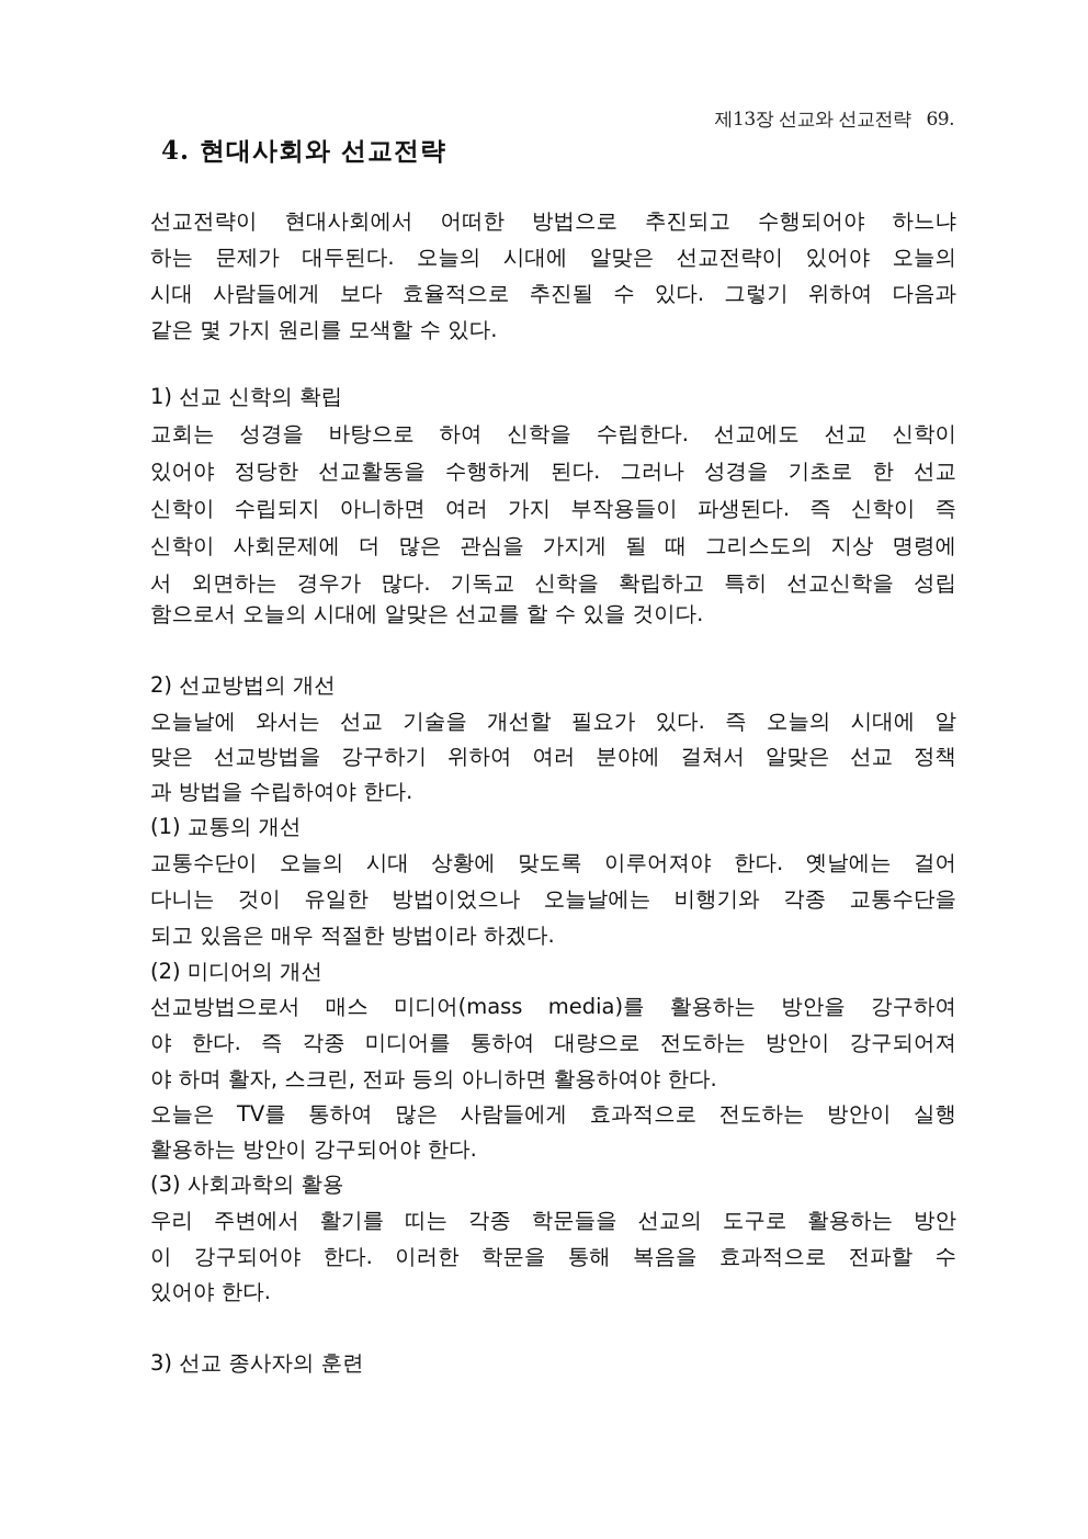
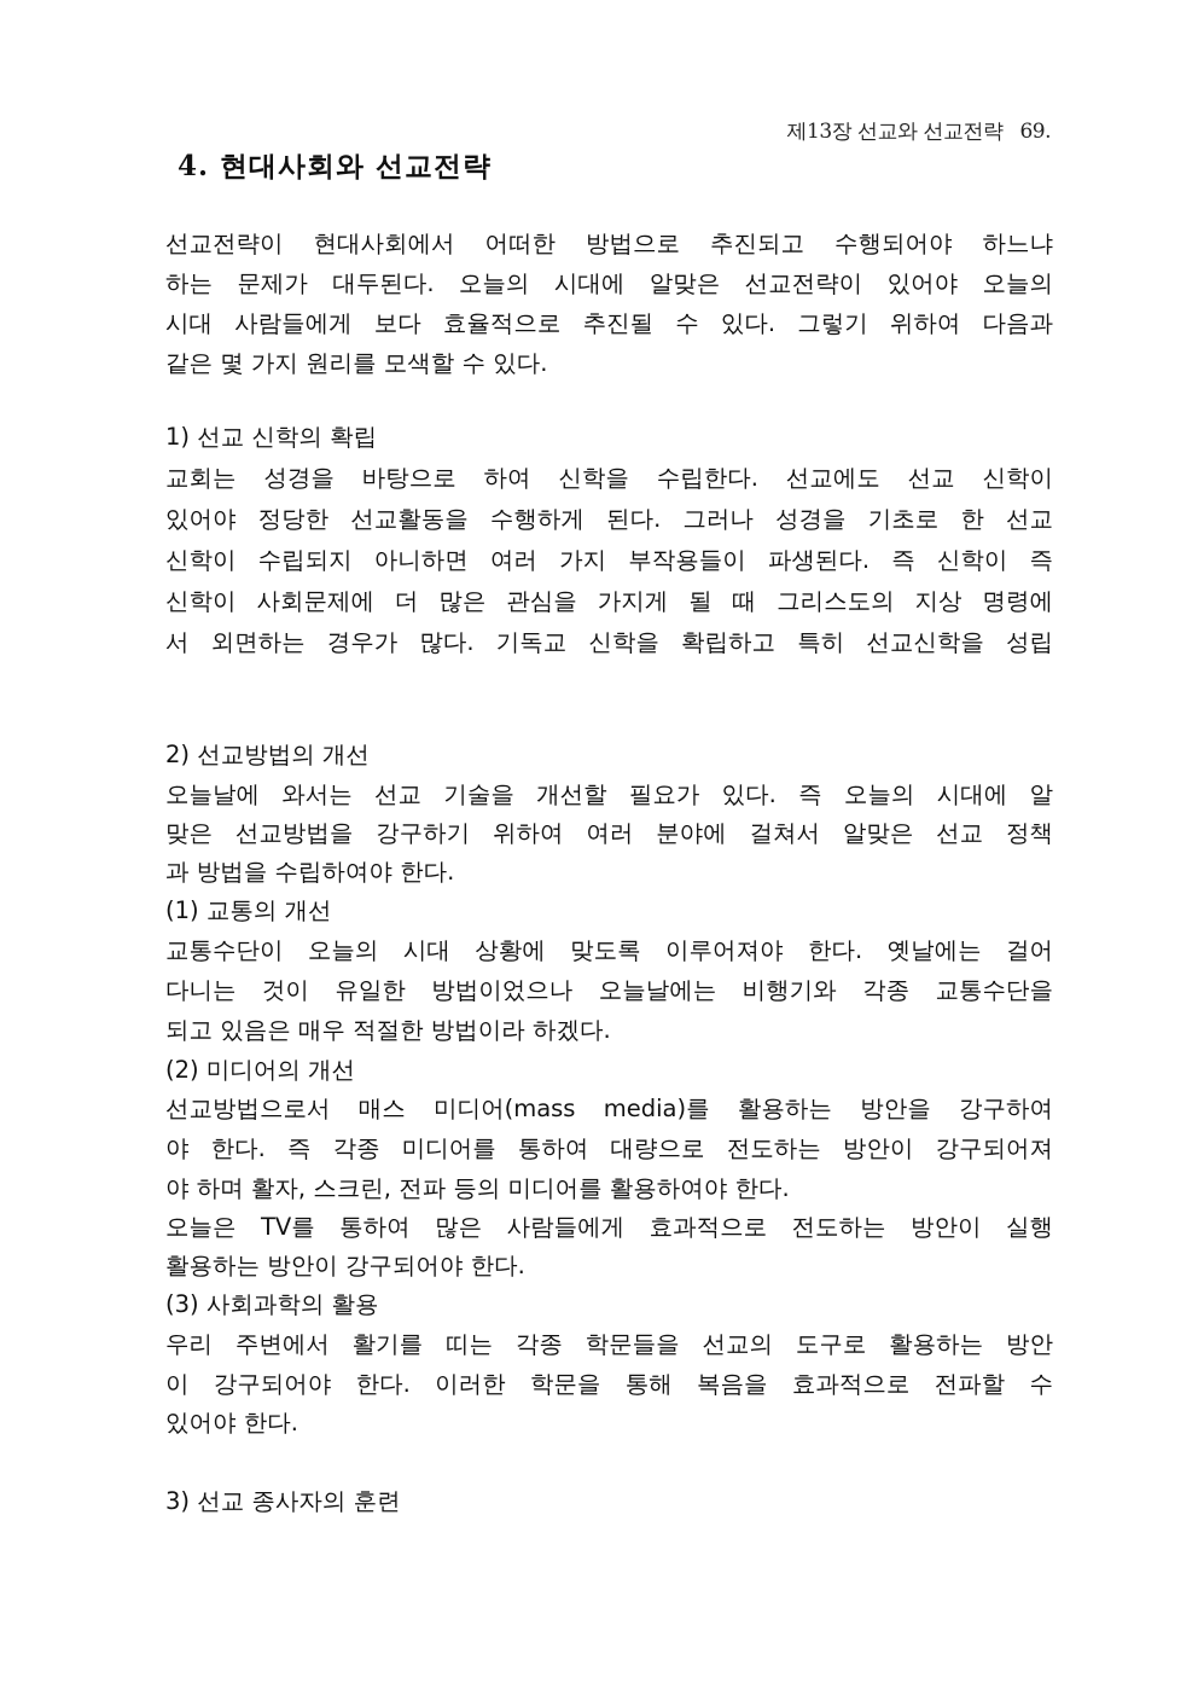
  제13장 선교와 선교전략 69.
  4. 현대사회와 선교전략
  선교전략이 현대사회에서 어떠한 방법으로 추진되고 수행되어야 하느냐
  하는 문제가 대두된다. 오늘의 시대에 알맞은 선교전략이 있어야 오늘의
  시대 사람들에게 보다 효율적으로 추진될 수 있다. 그렇기 위하여 다음과
  같은 몇 가지 원리를 모색할 수 있다.
  1) 선교 신학의 확립
  교회는 성경을 바탕으로 하여 신학을 수립한다. 선교에도 선교 신학이
  있어야 정당한 선교활동을 수행하게 된다. 그러나 성경을 기초로 한 선교
  신학이 수립되지 아니하면 여러 가지 부작용들이 파생된다. 즉 신학이 즉
  신학이 사회문제에 더 많은 관심을 가지게 될 때 그리스도의 지상 명령에
  서 외면하는 경우가 많다. 기독교 신학을 확립하고 특히 선교신학을 성립
- 함으로서 오늘의 시대에 알맞은 선교를 할 수 있을 것이다.
  2) 선교방법의 개선
  오늘날에 와서는 선교 기술을 개선할 필요가 있다. 즉 오늘의 시대에 알
  맞은 선교방법을 강구하기 위하여 여러 분야에 걸쳐서 알맞은 선교 정책
  과 방법을 수립하여야 한다.
  (1) 교통의 개선
  교통수단이 오늘의 시대 상황에 맞도록 이루어져야 한다. 옛날에는 걸어
  다니는 것이 유일한 방법이었으나 오늘날에는 비행기와 각종 교통수단을
  되고 있음은 매우 적절한 방법이라 하겠다.
  (2) 미디어의 개선
  선교방법으로서 매스 미디어(mass media)를 활용하는 방안을 강구하여
  야 한다. 즉 각종 미디어를 통하여 대량으로 전도하는 방안이 강구되어져
- 야 하며 활자, 스크린, 전파 등의 아니하면 활용하여야 한다.
+ 야 하며 활자, 스크린, 전파 등의 미디어를 활용하여야 한다.
  오늘은 TV를 통하여 많은 사람들에게 효과적으로 전도하는 방안이 실행
  활용하는 방안이 강구되어야 한다.
  (3) 사회과학의 활용
  우리 주변에서 활기를 띠는 각종 학문들을 선교의 도구로 활용하는 방안
  이 강구되어야 한다. 이러한 학문을 통해 복음을 효과적으로 전파할 수
  있어야 한다.
  3) 선교 종사자의 훈련
